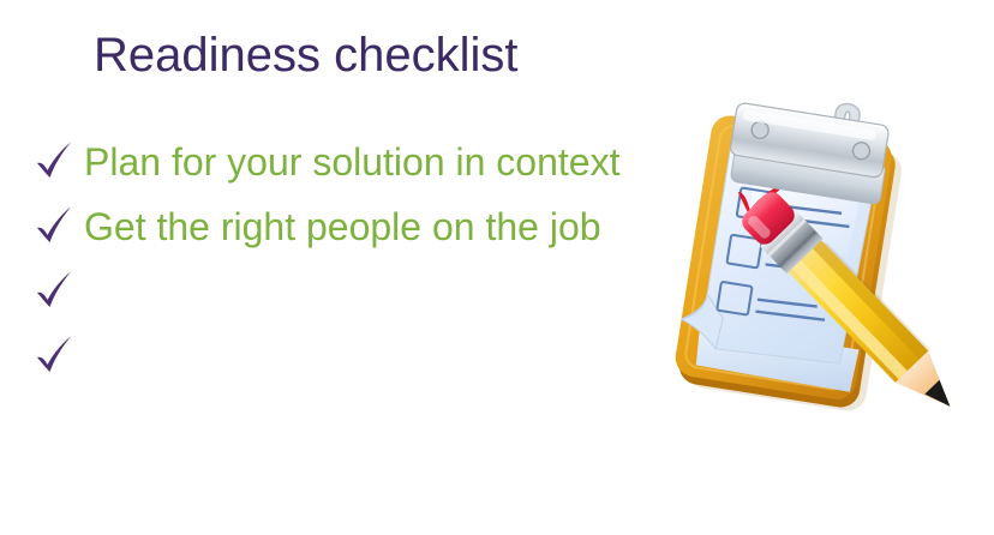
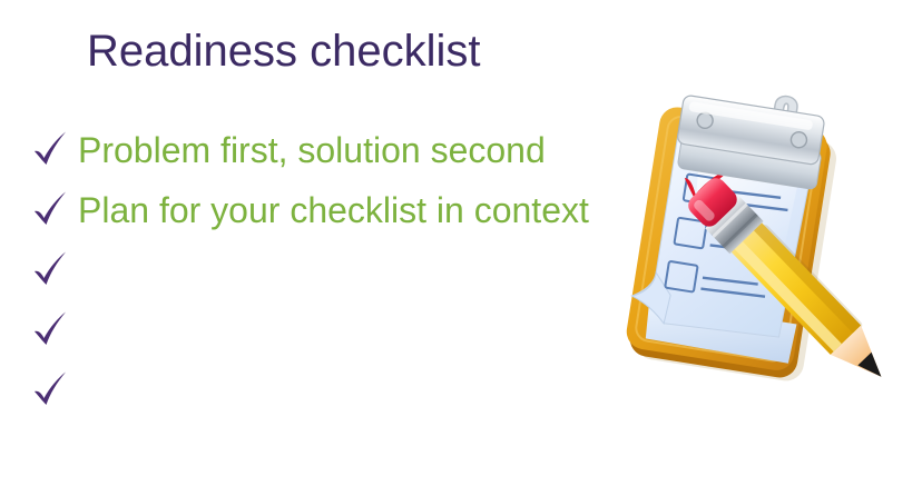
  Readiness checklist
+ Problem first, solution second
- Plan for your solution in context
+ Plan for your checklist in context
- Get the right people on the job
